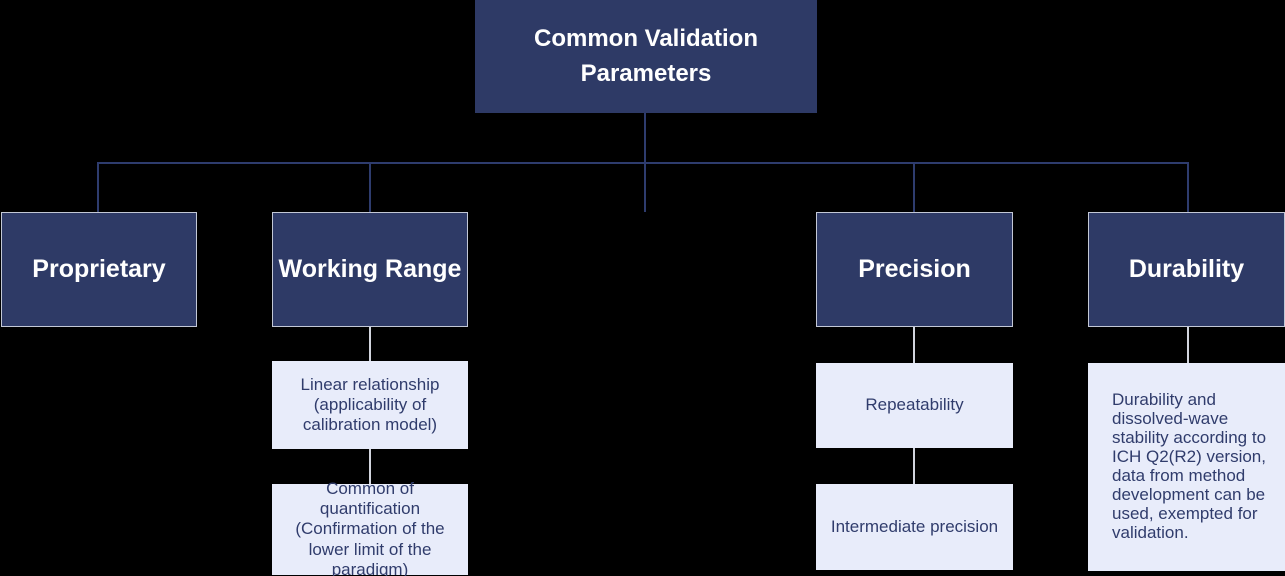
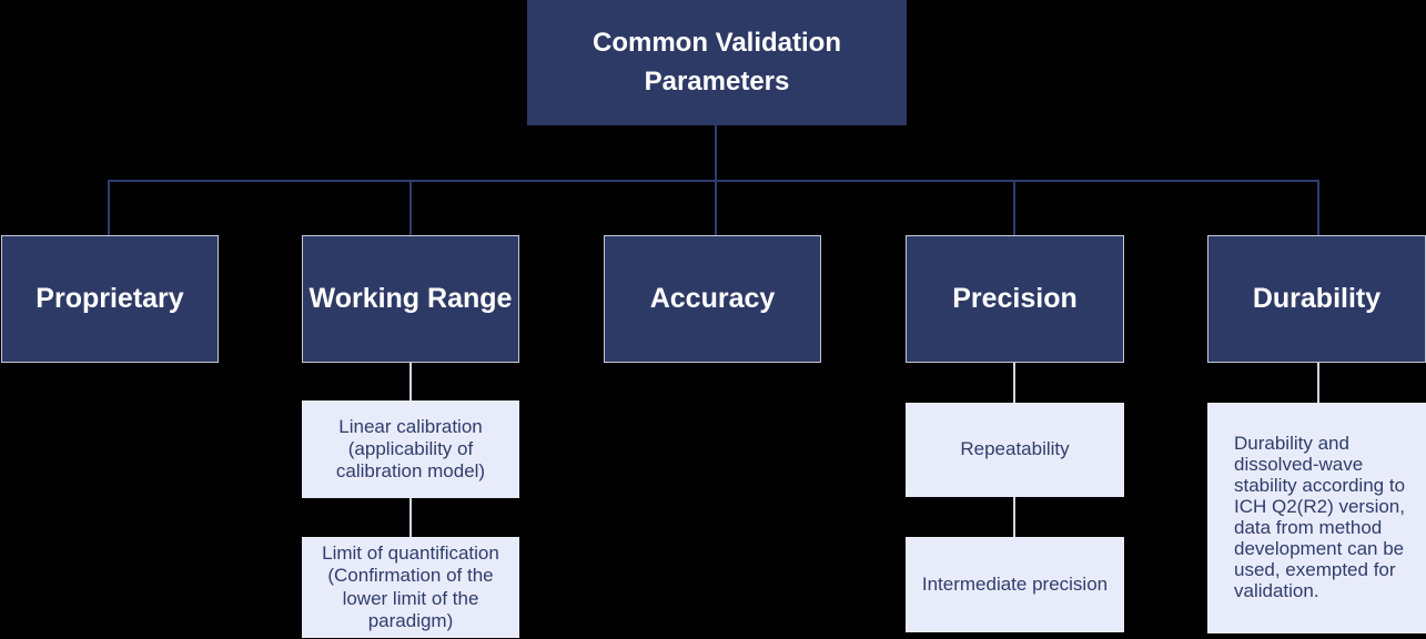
  Common Validation Parameters
  Proprietary
  Working Range
+ Accuracy
  Precision
  Durability
- Linear relationship (applicability of calibration model)
+ Linear calibration (applicability of calibration model)
- Common of quantification (Confirmation of the lower limit of the paradigm)
+ Limit of quantification (Confirmation of the lower limit of the paradigm)
  Repeatability
  Intermediate precision
  Durability and dissolved-wave stability according to ICH Q2(R2) version, data from method development can be used, exempted for validation.
